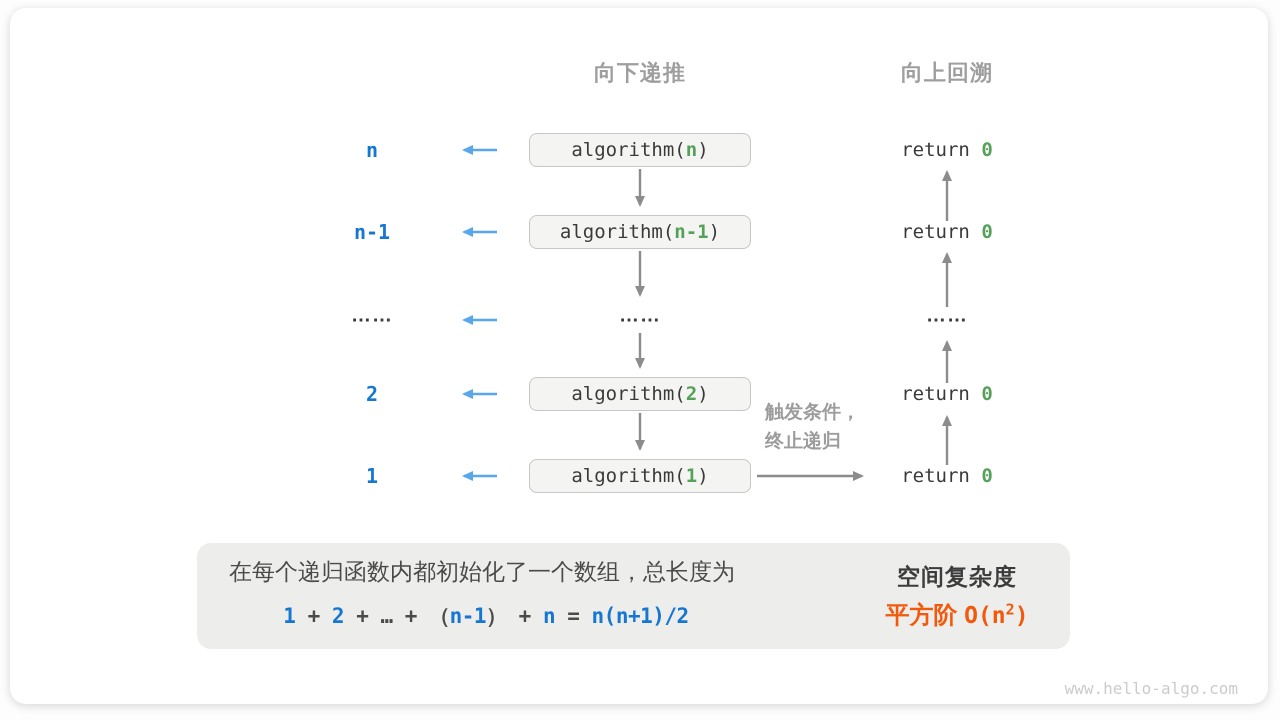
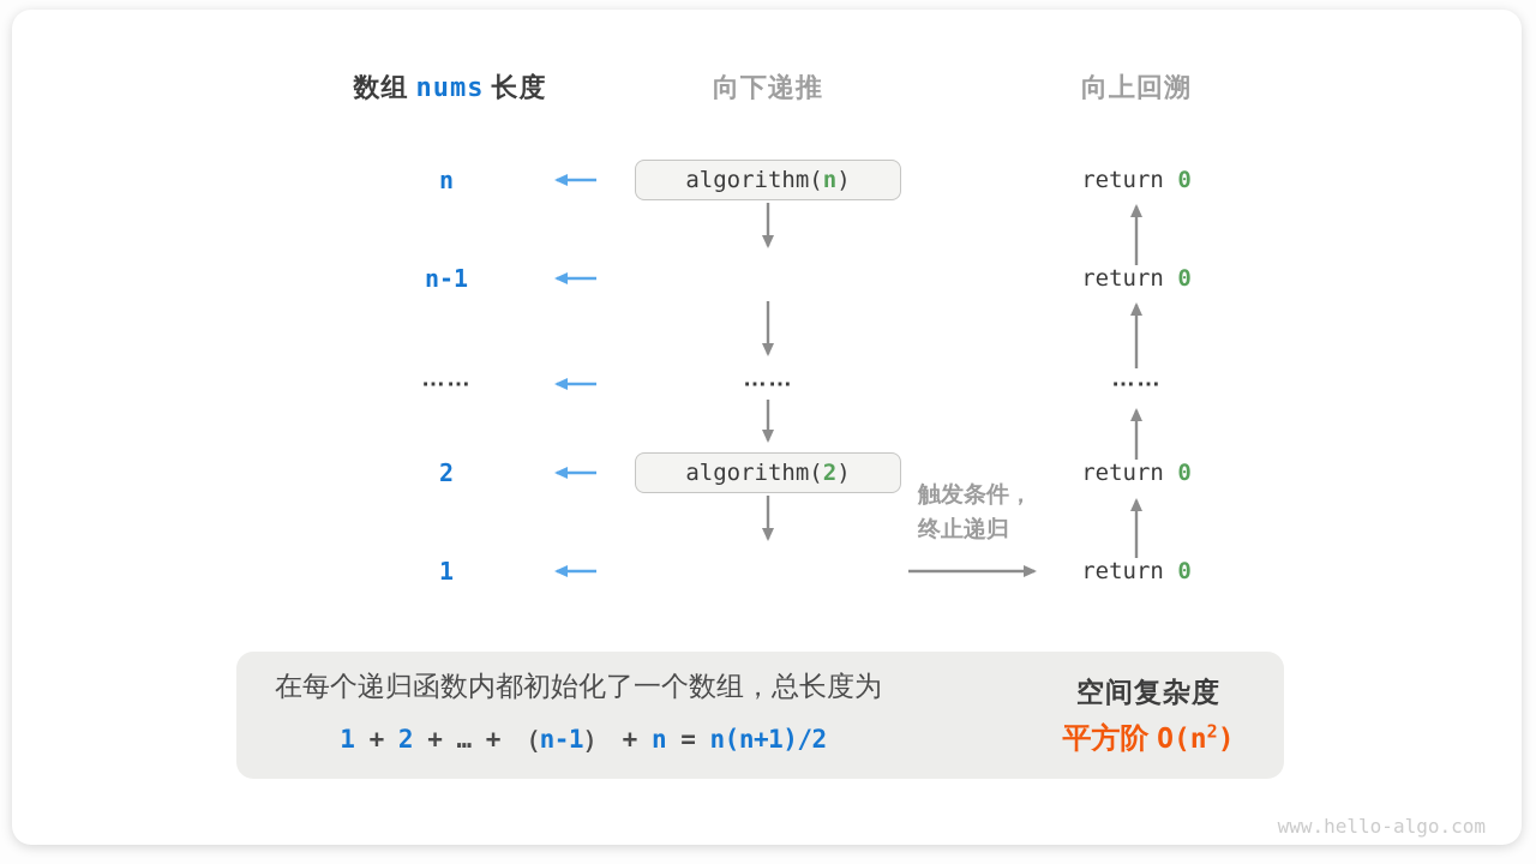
+ 数组 nums 长度
  向下递推
  向上回溯
  n
  algorithm(n)
  return 0
  n-1
- algorithm(n-1)
  return 0
  ……
  ……
  ……
  2
  algorithm(2)
  return 0
  1
- algorithm(1)
  return 0
  触发条件，
  终止递归
  在每个递归函数内都初始化了一个数组，总长度为
  1 + 2 + … + （n-1） + n = n(n+1)/2
  空间复杂度
  平方阶 O(n2)
  www.hello-algo.com
